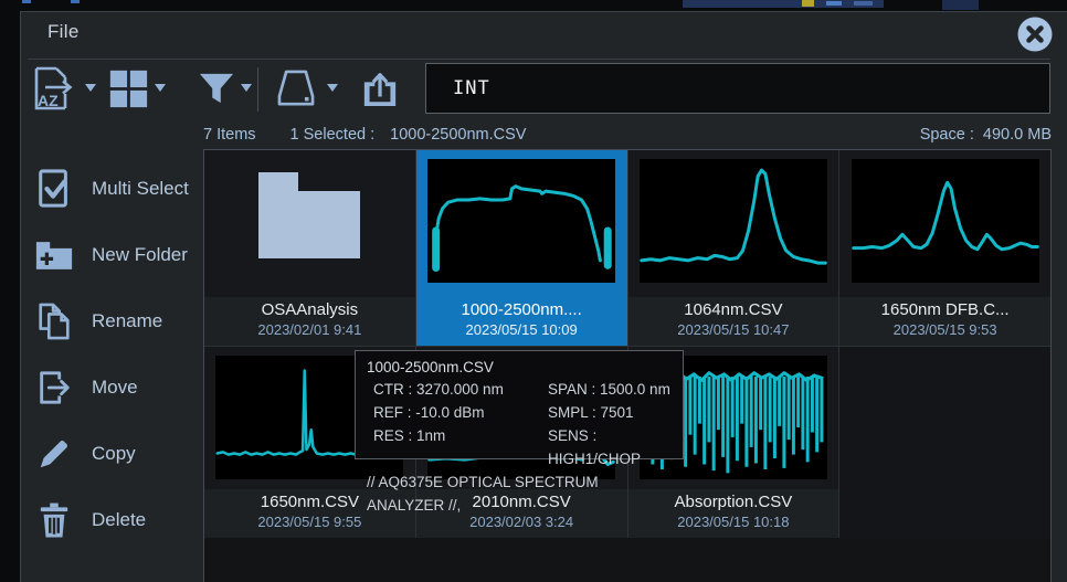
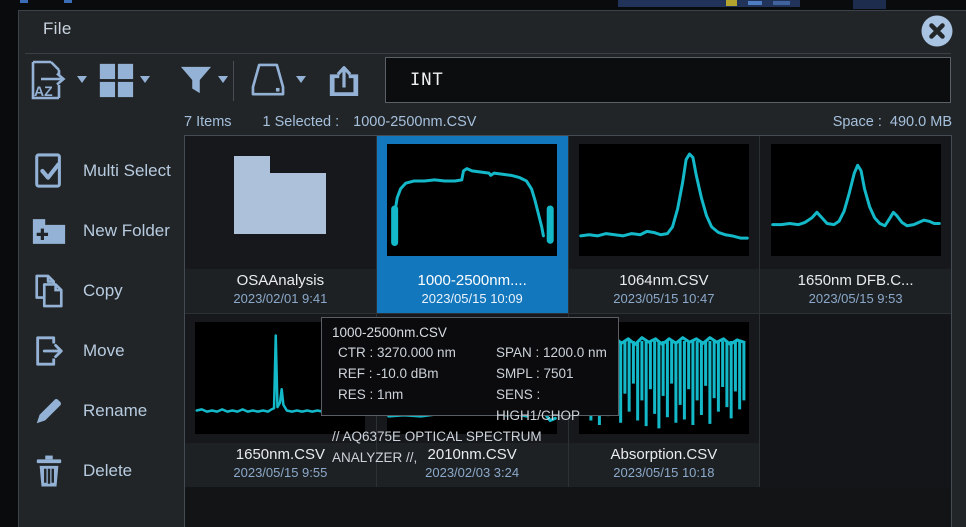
  File
  AZ
  INT
  7 Items
  1 Selected :
  1000-2500nm.CSV
  Space : 490.0 MB
  Multi Select
  New Folder
- Rename
+ Copy
  Move
- Copy
+ Rename
  Delete
  OSAAnalysis
  2023/02/01 9:41
  1000-2500nm....
  2023/05/15 10:09
  1064nm.CSV
  2023/05/15 10:47
  1650nm DFB.C...
  2023/05/15 9:53
  1650nm.CSV
  2023/05/15 9:55
  2010nm.CSV
  2023/02/03 3:24
  Absorption.CSV
  2023/05/15 10:18
  1000-2500nm.CSV
  CTR : 3270.000 nm
- SPAN : 1500.0 nm
+ SPAN : 1200.0 nm
  REF : -10.0 dBm
  SMPL : 7501
  RES : 1nm
  SENS : HIGH1/CHOP
  // AQ6375E OPTICAL SPECTRUM ANALYZER //,
